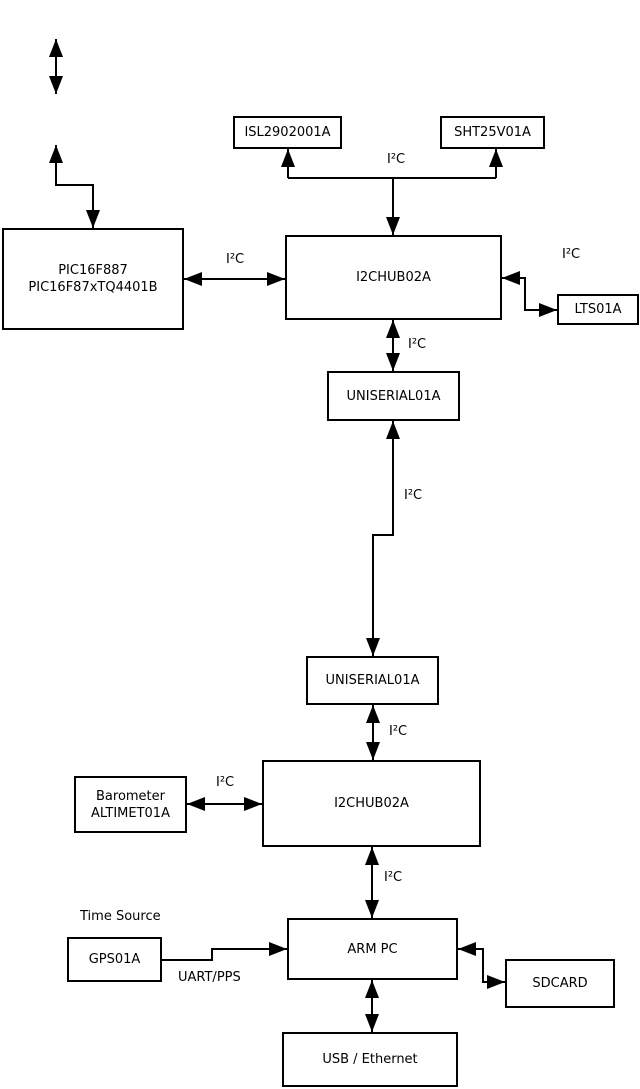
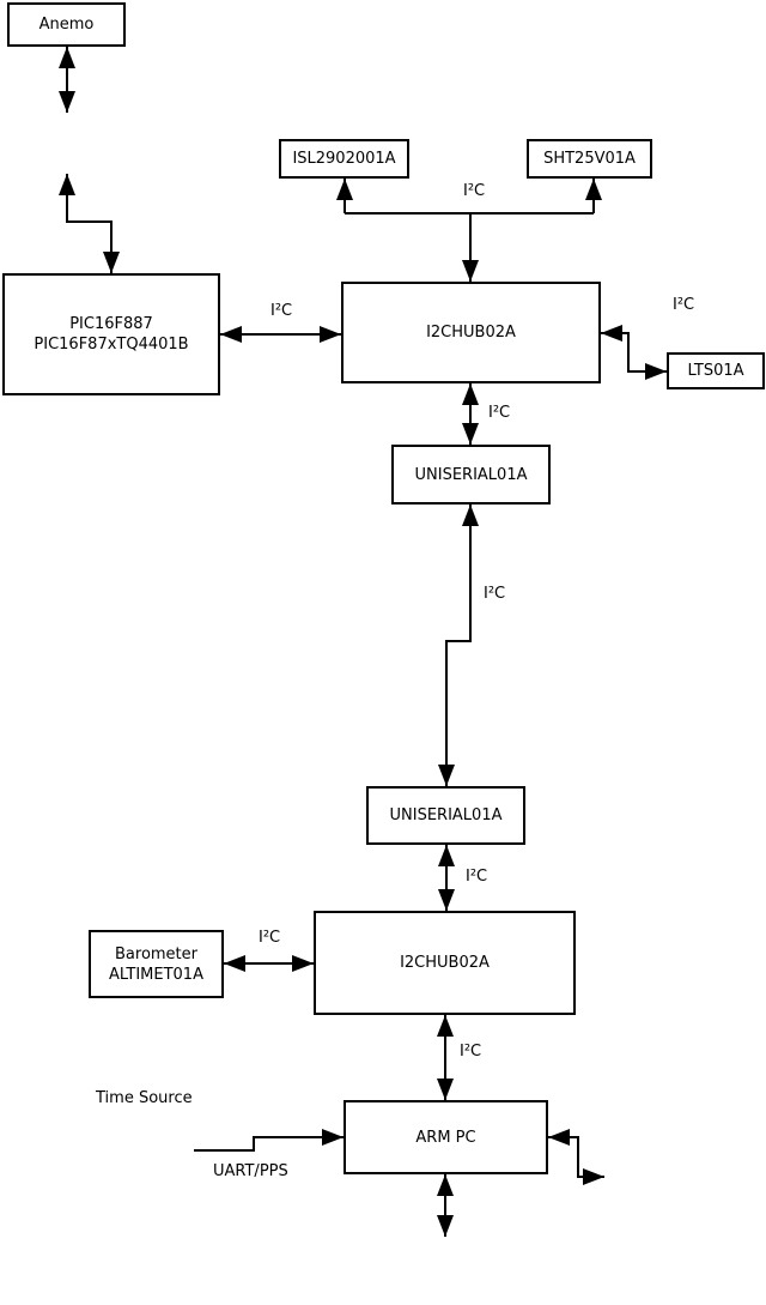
+ Anemo
  PIC16F887
  PIC16F87xTQ4401B
  ISL2902001A
  SHT25V01A
  I2CHUB02A
  LTS01A
  UNISERIAL01A
  UNISERIAL01A
  I2CHUB02A
  Barometer
  ALTIMET01A
  ARM PC
- GPS01A
- SDCARD
- USB / Ethernet
  I²C
  I²C
  I²C
  I²C
  I²C
  I²C
  I²C
  I²C
  Time Source
  UART/PPS
